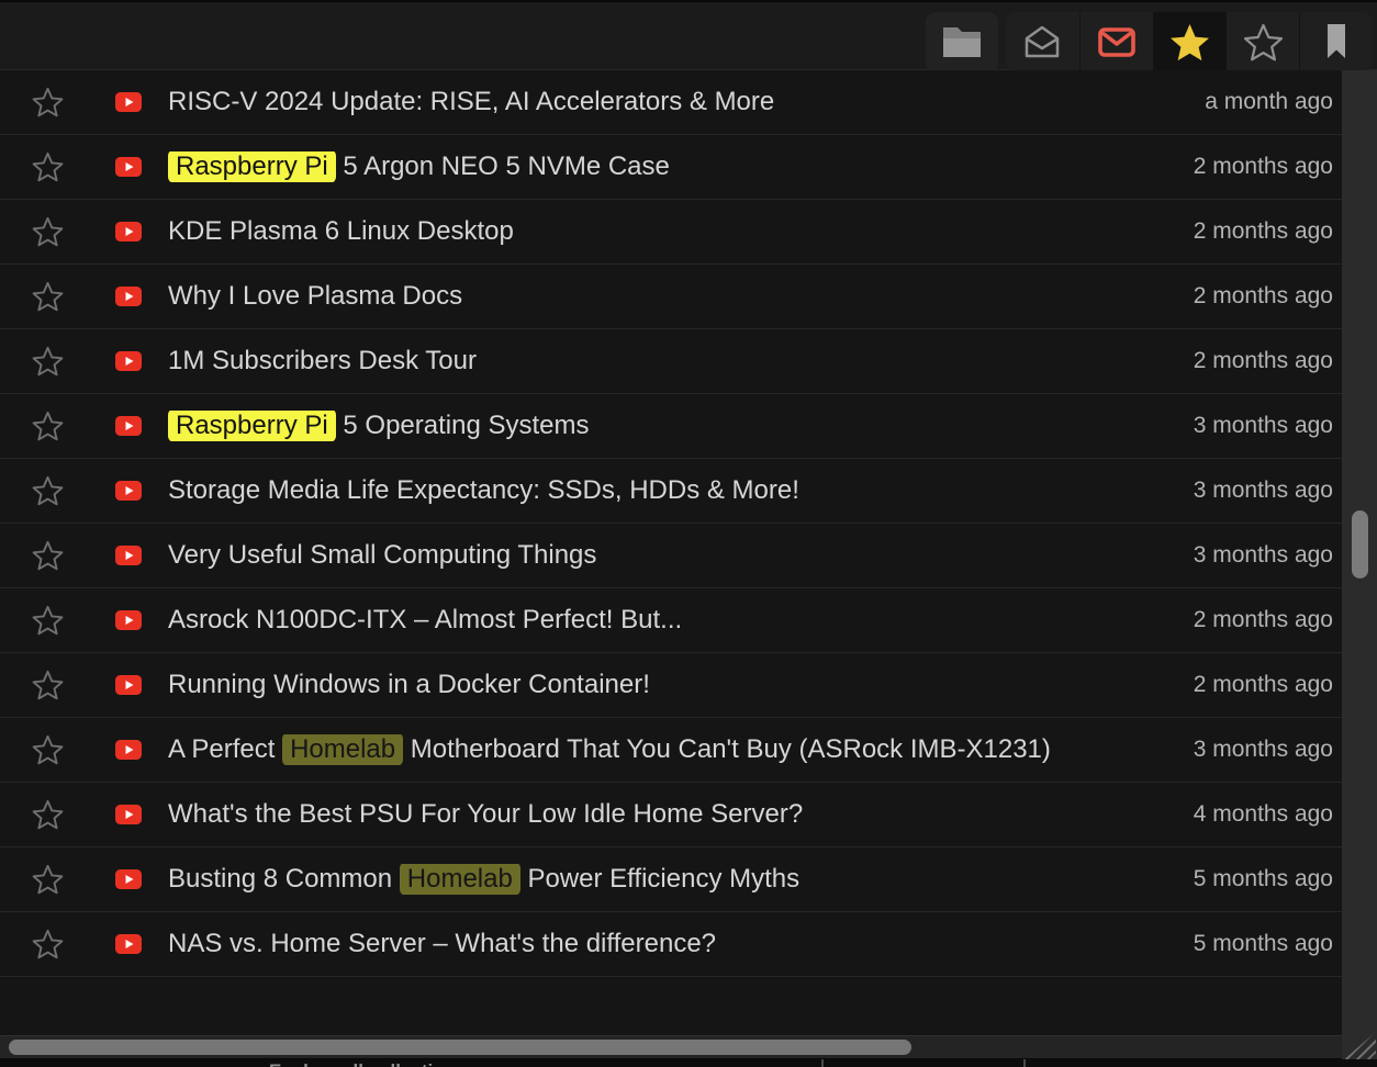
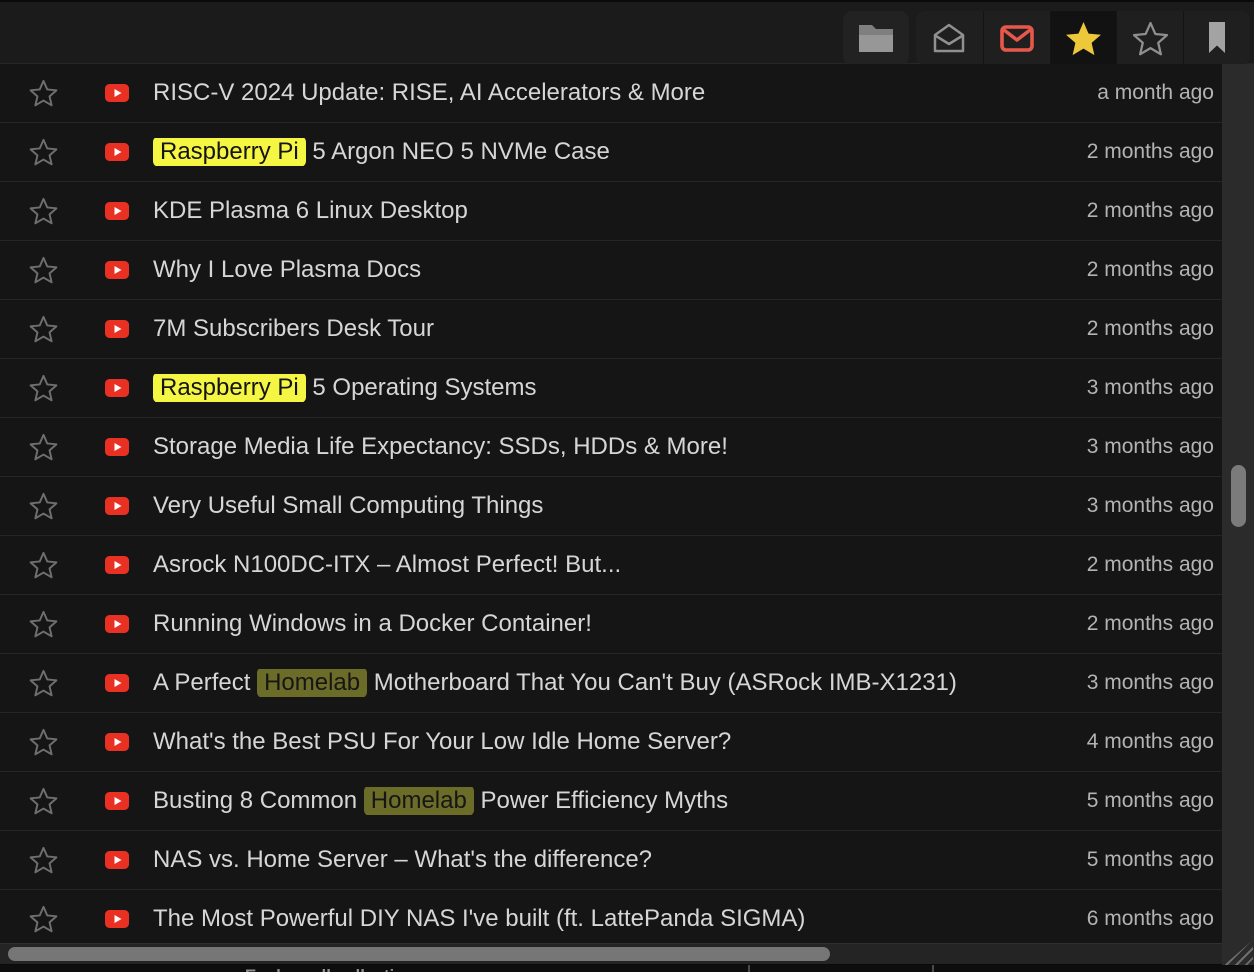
  RISC-V 2024 Update: RISE, AI Accelerators & More
  a month ago
  Raspberry Pi 5 Argon NEO 5 NVMe Case
  2 months ago
  KDE Plasma 6 Linux Desktop
  2 months ago
  Why I Love Plasma Docs
  2 months ago
- 1M Subscribers Desk Tour
+ 7M Subscribers Desk Tour
  2 months ago
  Raspberry Pi 5 Operating Systems
  3 months ago
  Storage Media Life Expectancy: SSDs, HDDs & More!
  3 months ago
  Very Useful Small Computing Things
  3 months ago
  Asrock N100DC-ITX – Almost Perfect! But...
  2 months ago
  Running Windows in a Docker Container!
  2 months ago
  A Perfect Homelab Motherboard That You Can't Buy (ASRock IMB-X1231)
  3 months ago
  What's the Best PSU For Your Low Idle Home Server?
  4 months ago
  Busting 8 Common Homelab Power Efficiency Myths
  5 months ago
  NAS vs. Home Server – What's the difference?
  5 months ago
+ The Most Powerful DIY NAS I've built (ft. LattePanda SIGMA)
+ 6 months ago
